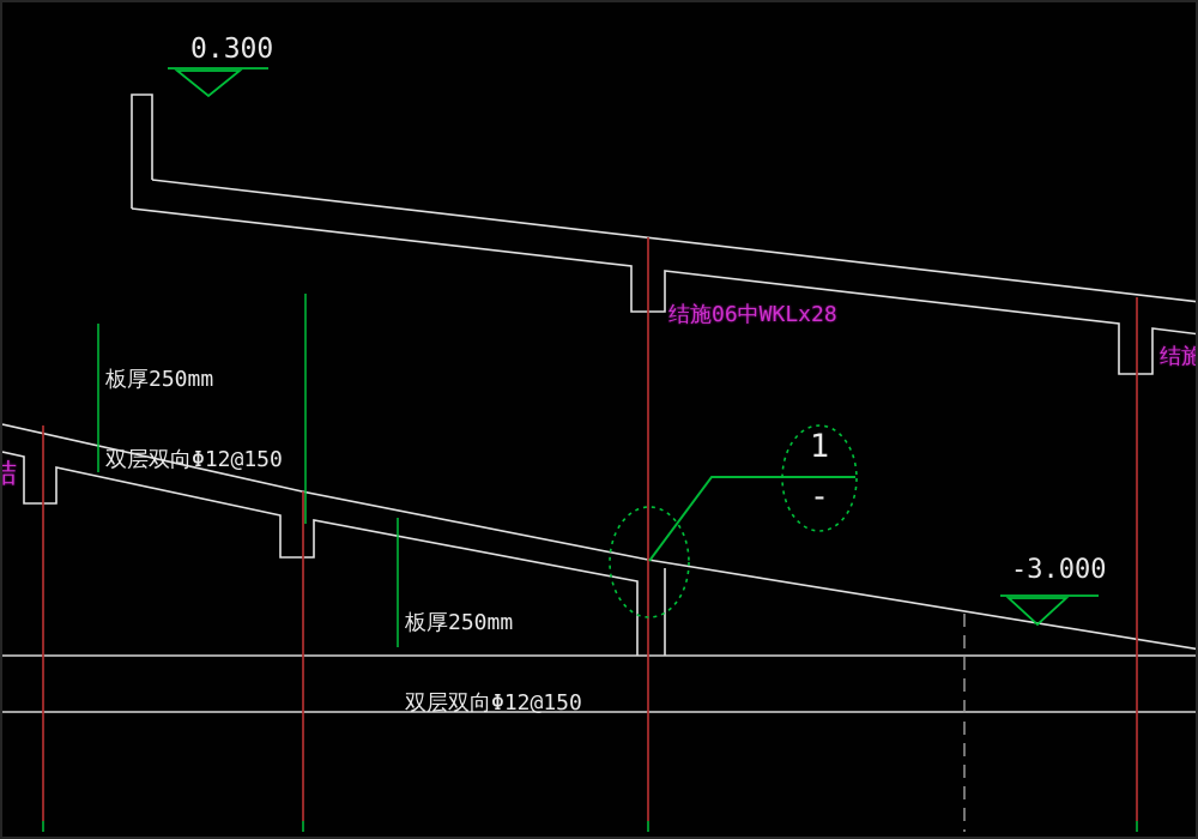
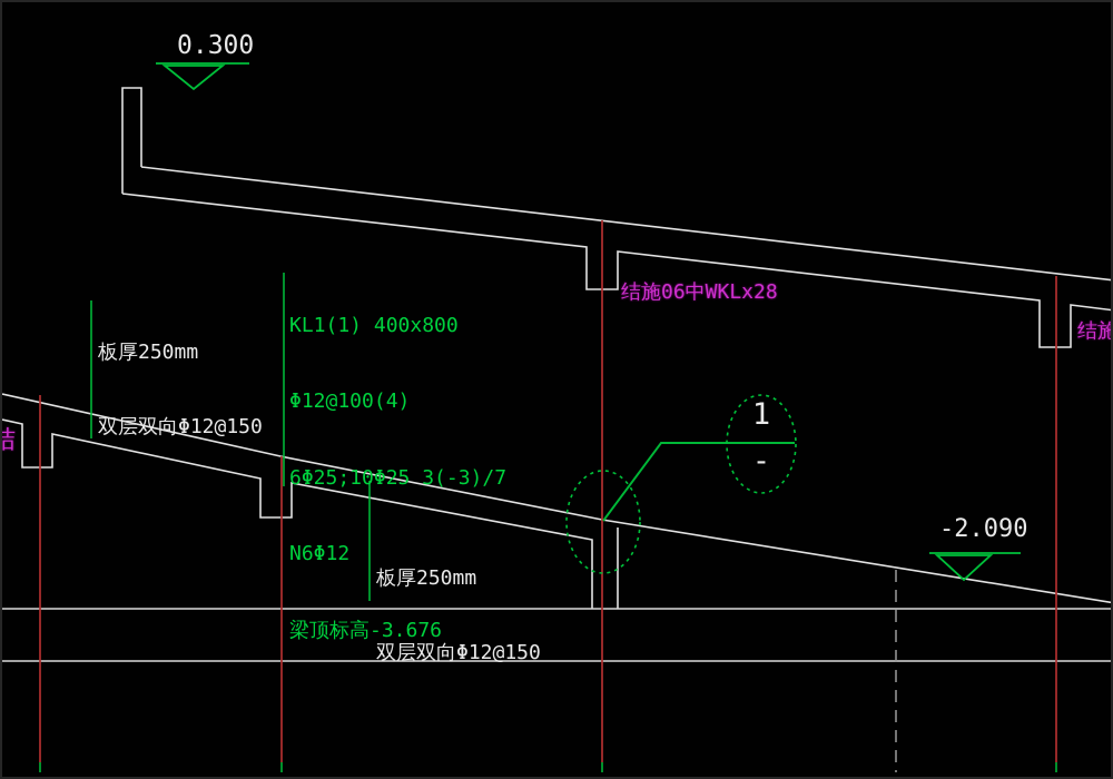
  0.300
- -3.000
+ -2.090
  结施06中WKLx28
  结
+ KL1(1) 400x800
+ Φ12@100(4)
+ 6Φ25;10Φ25 3(-3)/7
+ N6Φ12
+ 梁顶标高-3.676
  板厚250mm
  双层双向Φ12@150
  板厚250mm
  双层双向Φ12@150
  1
  -
